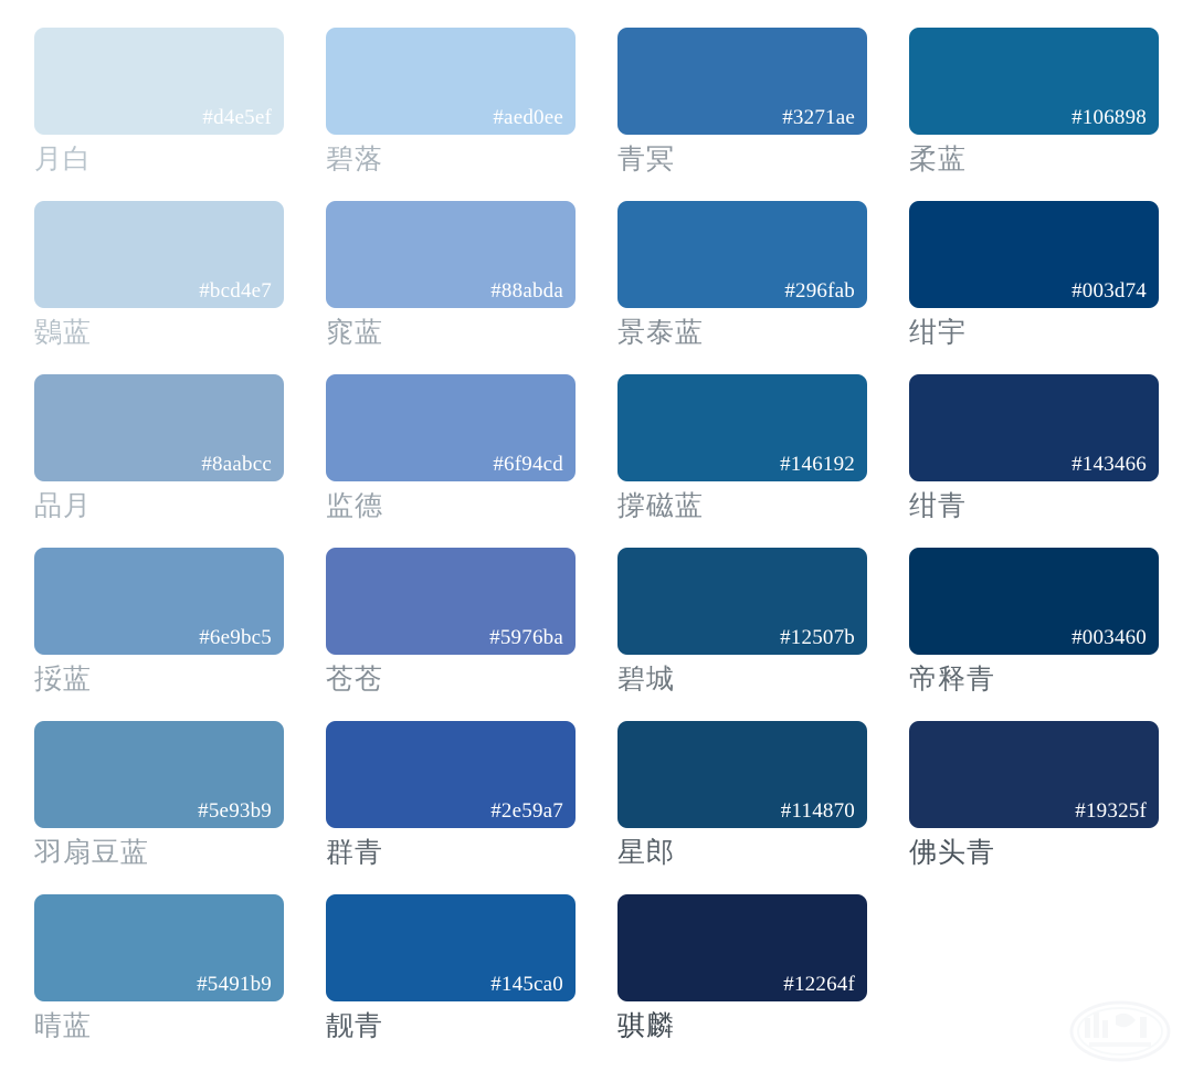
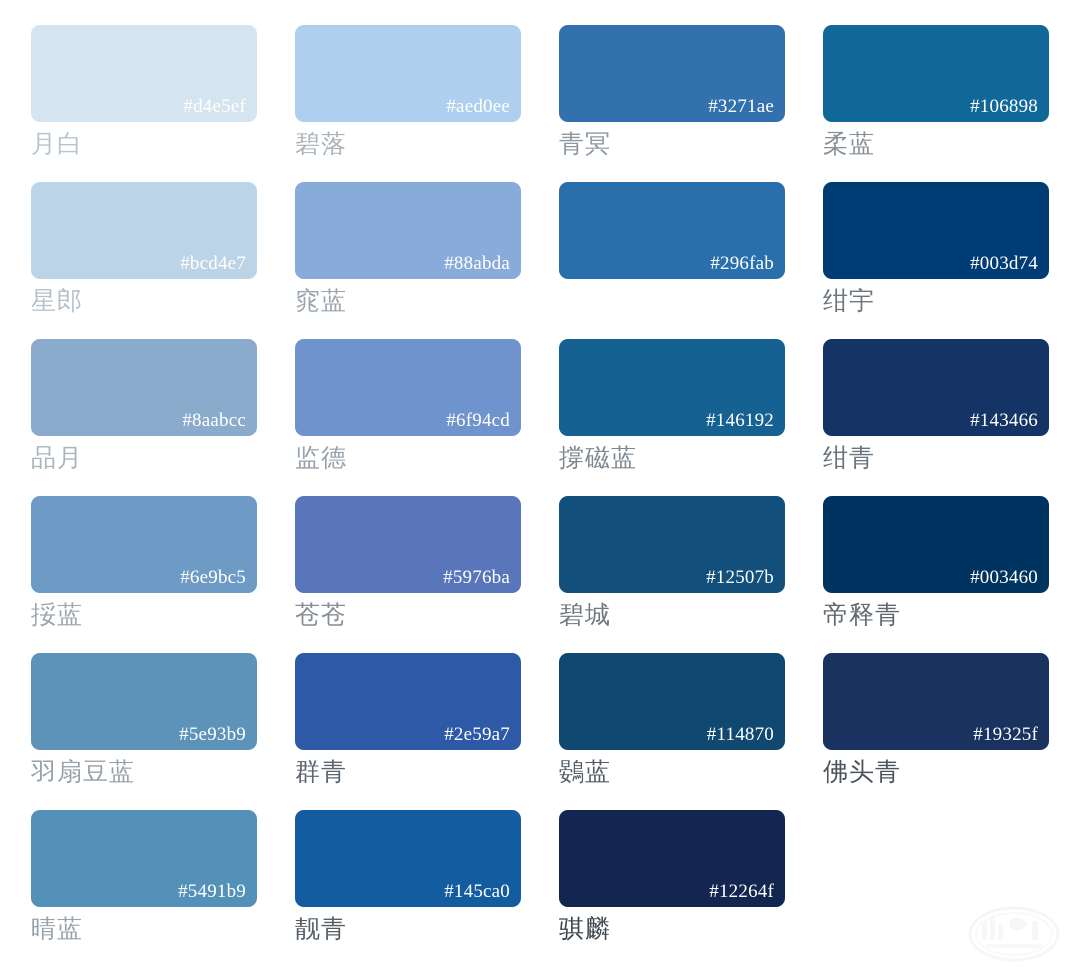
  #d4e5ef
  月白
  #aed0ee
  碧落
  #3271ae
  青冥
  #106898
  柔蓝
  #bcd4e7
- 鷃蓝
+ 星郎
  #88abda
  窕蓝
  #296fab
- 景泰蓝
  #003d74
  绀宇
  #8aabcc
  品月
  #6f94cd
  监德
  #146192
  撐磁蓝
  #143466
  绀青
  #6e9bc5
  挼蓝
  #5976ba
  苍苍
  #12507b
  碧城
  #003460
  帝释青
  #5e93b9
  羽扇豆蓝
  #2e59a7
  群青
  #114870
- 星郎
+ 鷃蓝
  #19325f
  佛头青
  #5491b9
  晴蓝
  #145ca0
  靓青
  #12264f
  骐麟
